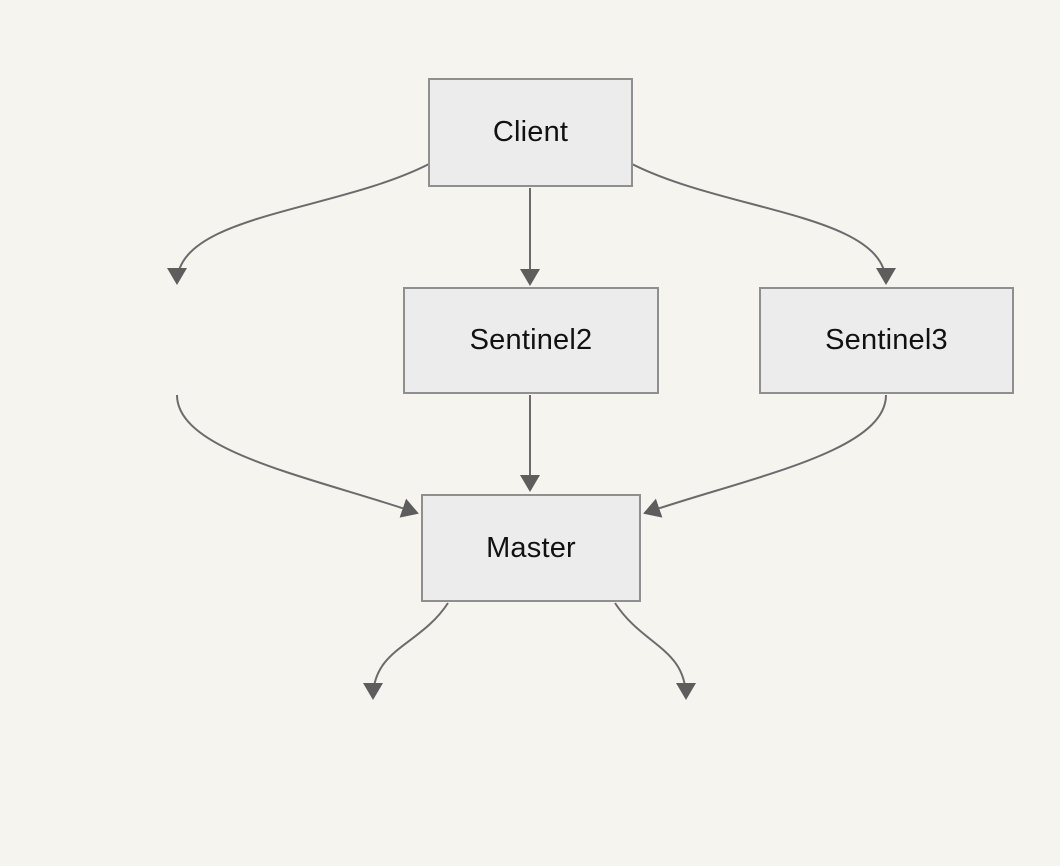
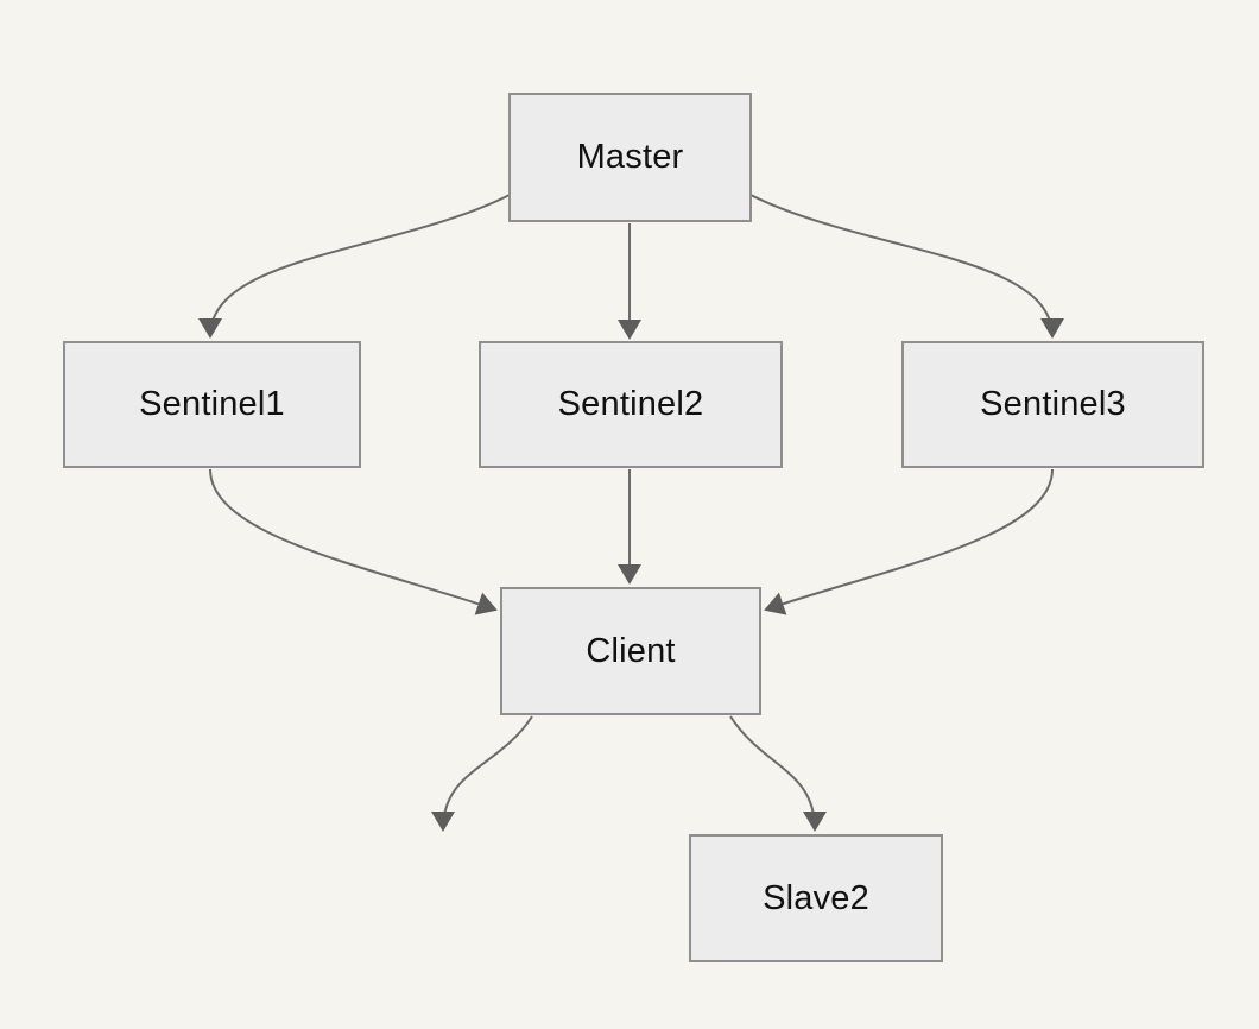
- Client
+ Master
+ Sentinel1
  Sentinel2
  Sentinel3
- Master
+ Client
+ Slave2
